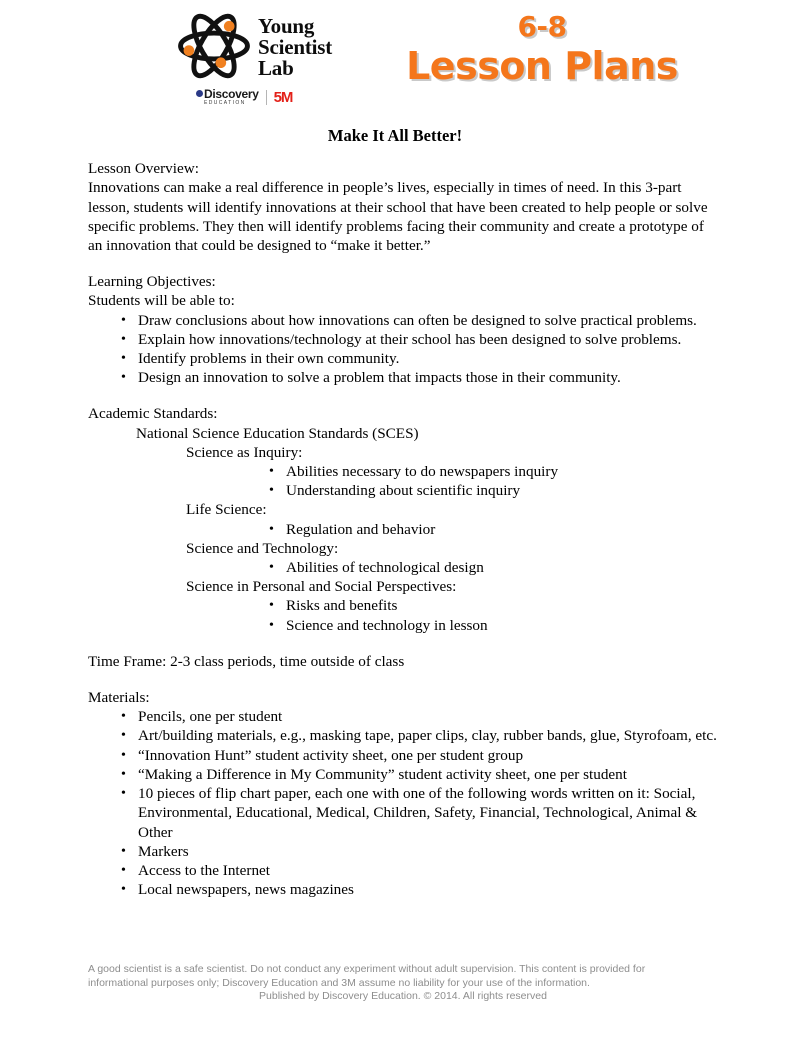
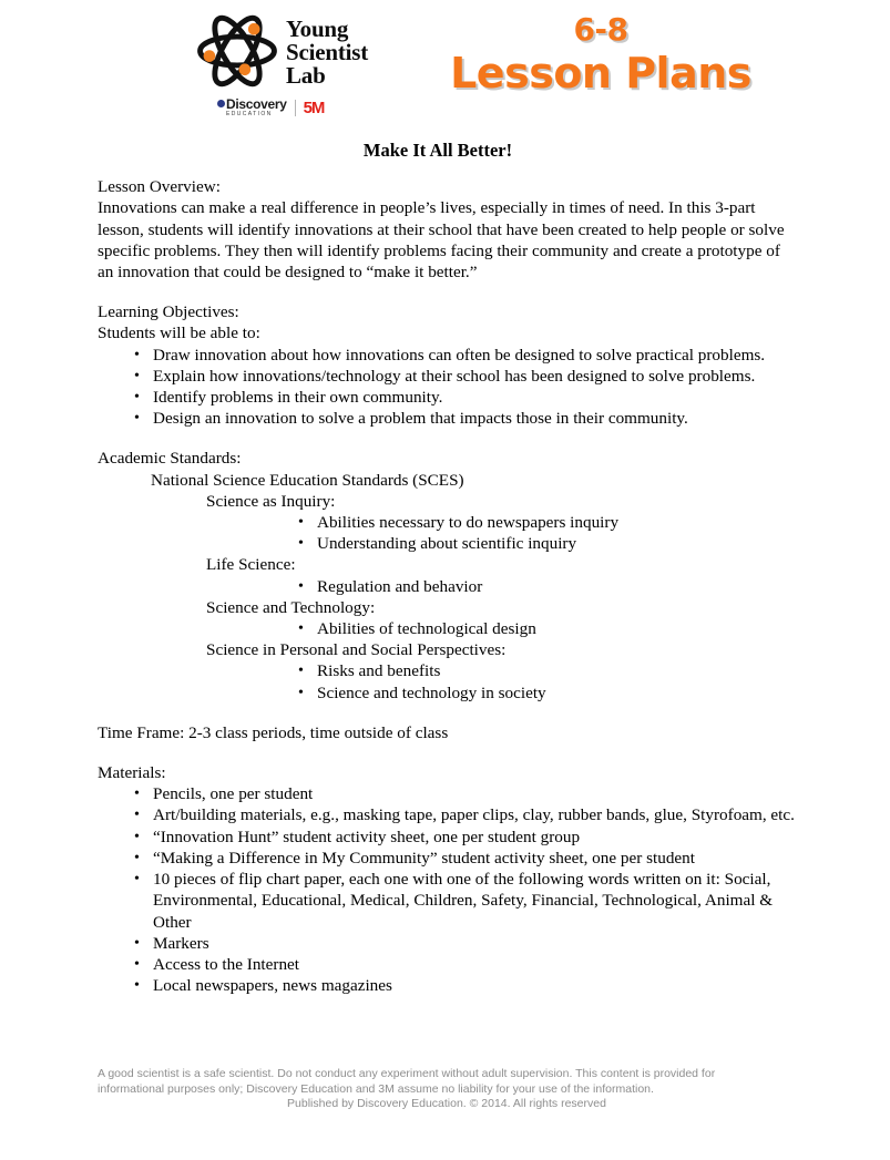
  Young
  Scientist
  Lab
  Discovery
  5M
  6-8
  Lesson Plans
  Make It All Better!
  Lesson Overview:
  Innovations can make a real difference in people’s lives, especially in times of need. In this 3-part lesson, students will identify innovations at their school that have been created to help people or solve specific problems. They then will identify problems facing their community and create a prototype of an innovation that could be designed to “make it better.”
  Learning Objectives:
  Students will be able to:
- Draw conclusions about how innovations can often be designed to solve practical problems.
+ Draw innovation about how innovations can often be designed to solve practical problems.
  Explain how innovations/technology at their school has been designed to solve problems.
  Identify problems in their own community.
  Design an innovation to solve a problem that impacts those in their community.
  Academic Standards:
  National Science Education Standards (SCES)
  Science as Inquiry:
  Abilities necessary to do newspapers inquiry
  Understanding about scientific inquiry
  Life Science:
  Regulation and behavior
  Science and Technology:
  Abilities of technological design
  Science in Personal and Social Perspectives:
  Risks and benefits
- Science and technology in lesson
+ Science and technology in society
  Time Frame: 2-3 class periods, time outside of class
  Materials:
  Pencils, one per student
  Art/building materials, e.g., masking tape, paper clips, clay, rubber bands, glue, Styrofoam, etc.
  “Innovation Hunt” student activity sheet, one per student group
  “Making a Difference in My Community” student activity sheet, one per student
  10 pieces of flip chart paper, each one with one of the following words written on it: Social, Environmental, Educational, Medical, Children, Safety, Financial, Technological, Animal & Other
  Markers
  Access to the Internet
  Local newspapers, news magazines
  A good scientist is a safe scientist. Do not conduct any experiment without adult supervision. This content is provided for
  informational purposes only; Discovery Education and 3M assume no liability for your use of the information.
  Published by Discovery Education. © 2014. All rights reserved
